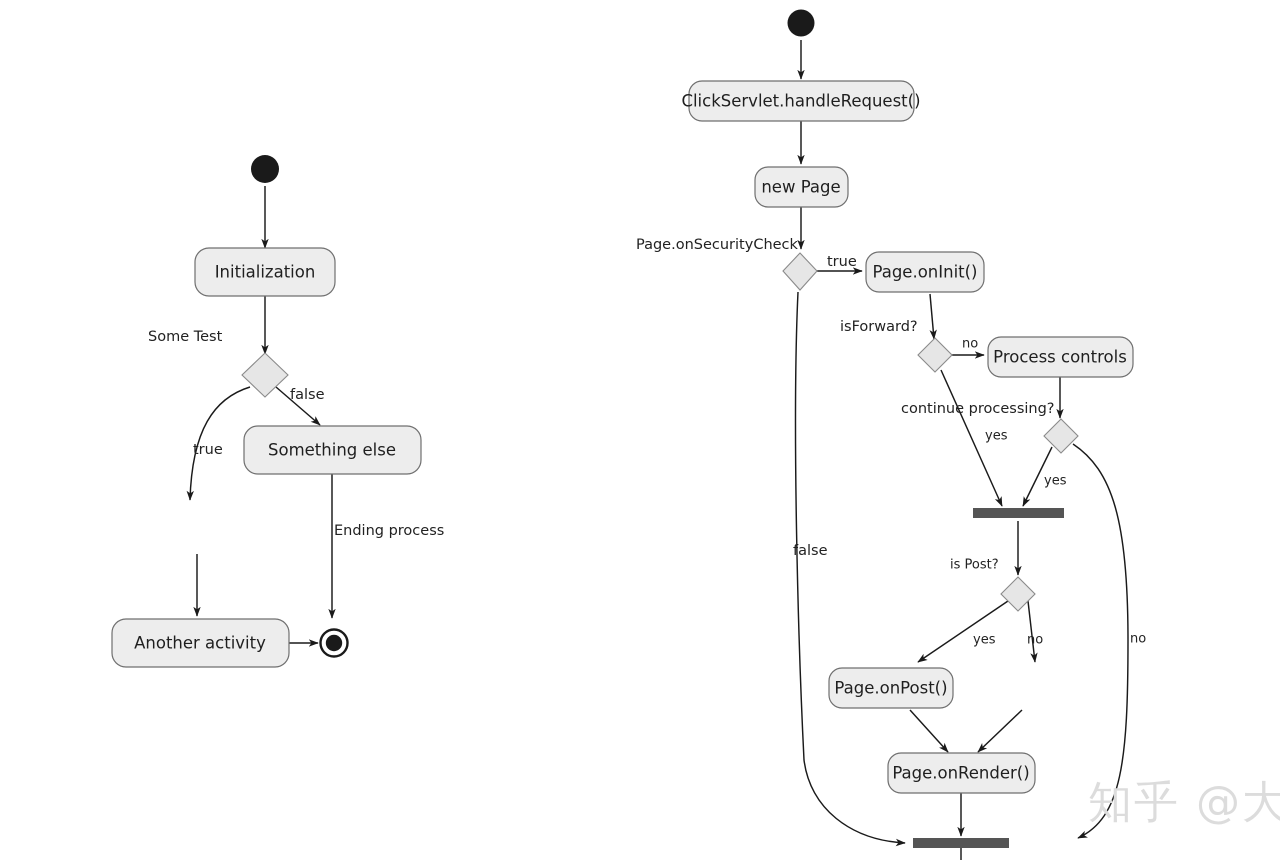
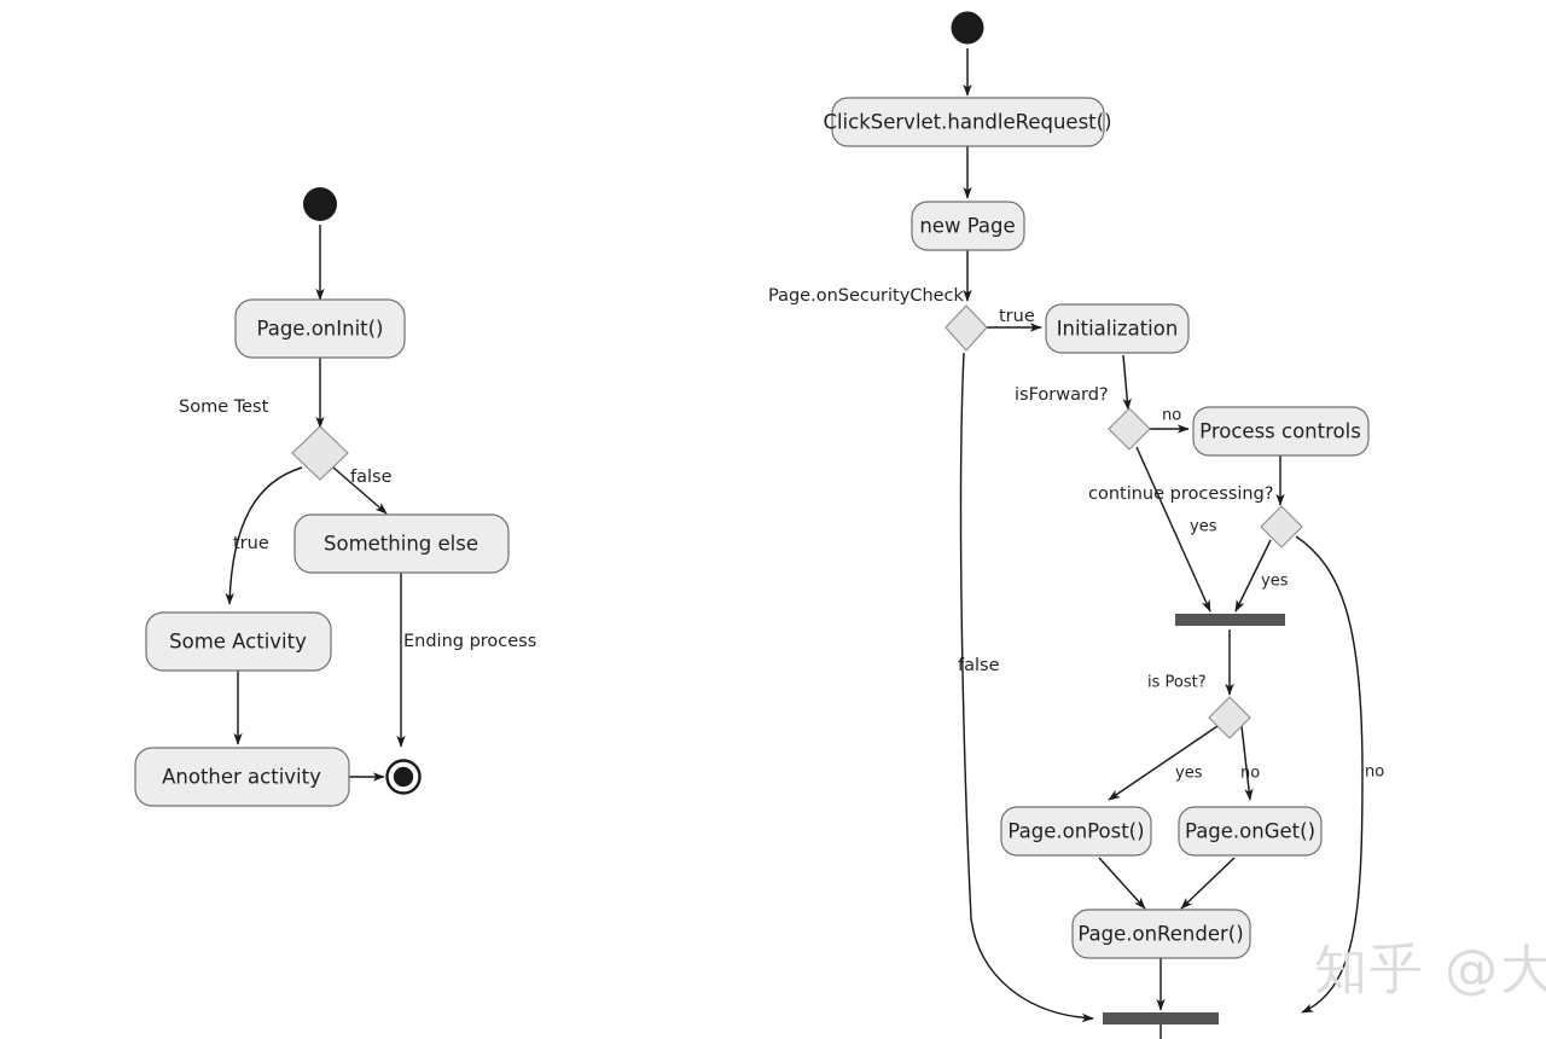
- Initialization
+ Page.onInit()
  Something else
+ Some Activity
  Another activity
  Some Test
  false
  true
  Ending process
  ClickServlet.handleRequest()
  new Page
- Page.onInit()
+ Initialization
  Process controls
  Page.onPost()
+ Page.onGet()
  Page.onRender()
  Page.onSecurityCheck
  true
  false
  isForward?
  no
  continue processing?
  yes
  yes
  no
  is Post?
  yes
  no
  知乎 @大
